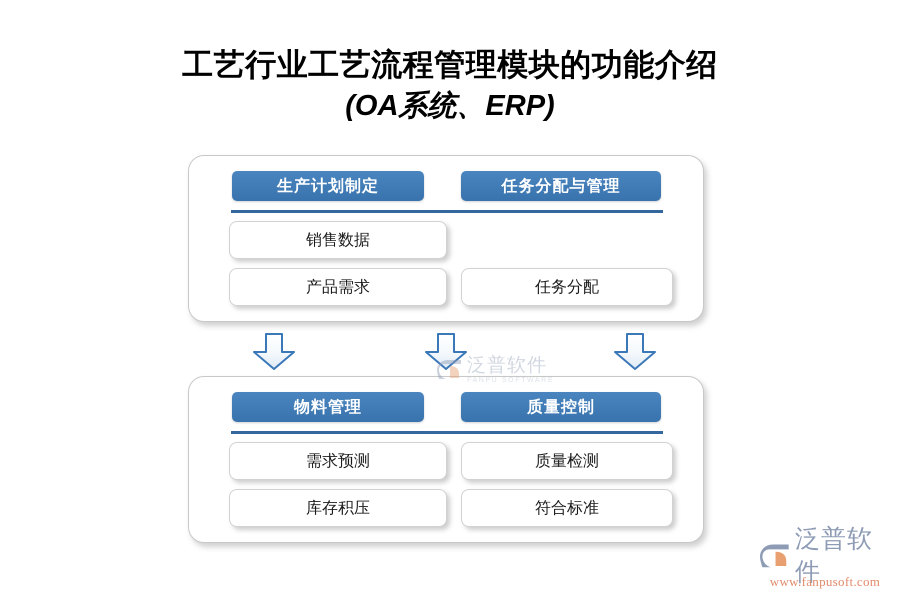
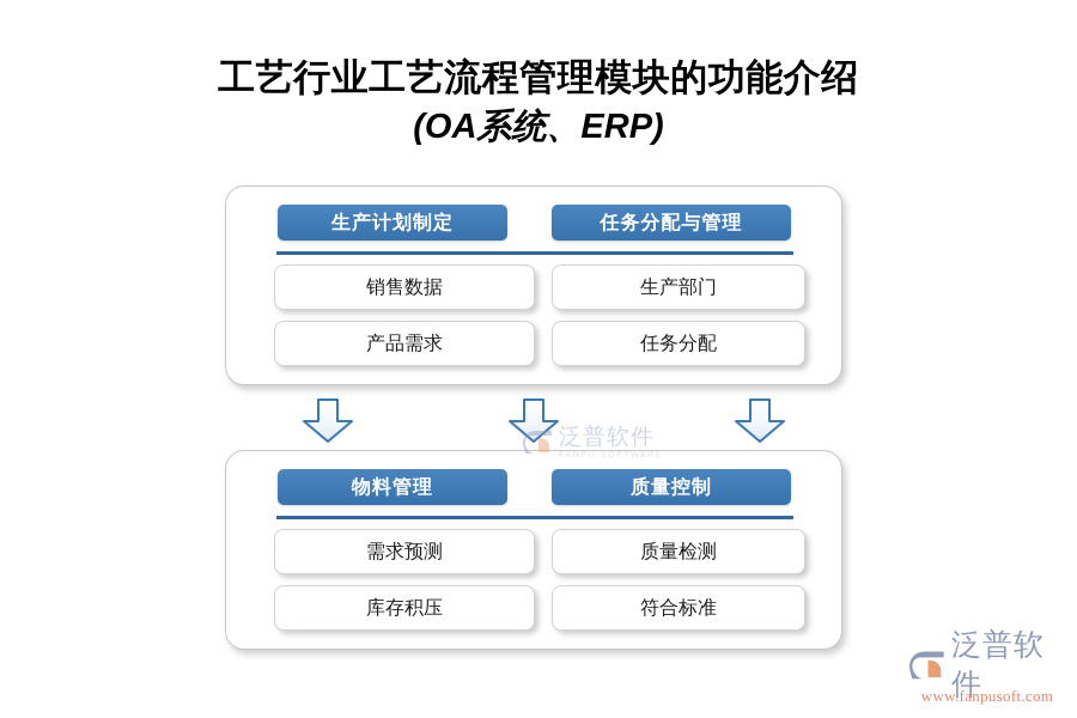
  工艺行业工艺流程管理模块的功能介绍
  (OA系统、ERP)
  生产计划制定
  任务分配与管理
  销售数据
  产品需求
+ 生产部门
  任务分配
  物料管理
  质量控制
  需求预测
  库存积压
  质量检测
  符合标准
  泛普软件
  泛普软件
  www.fanpusoft.com
